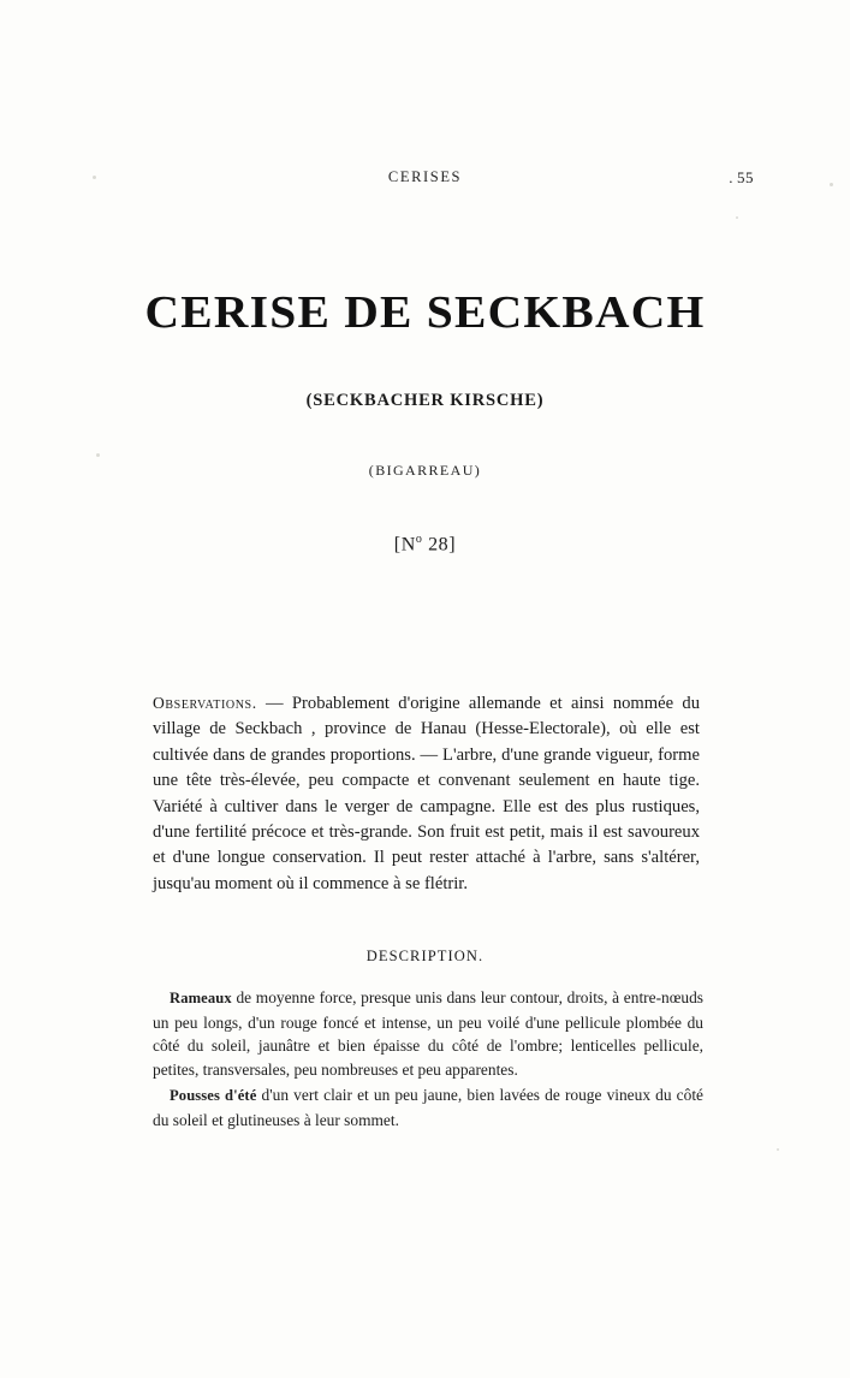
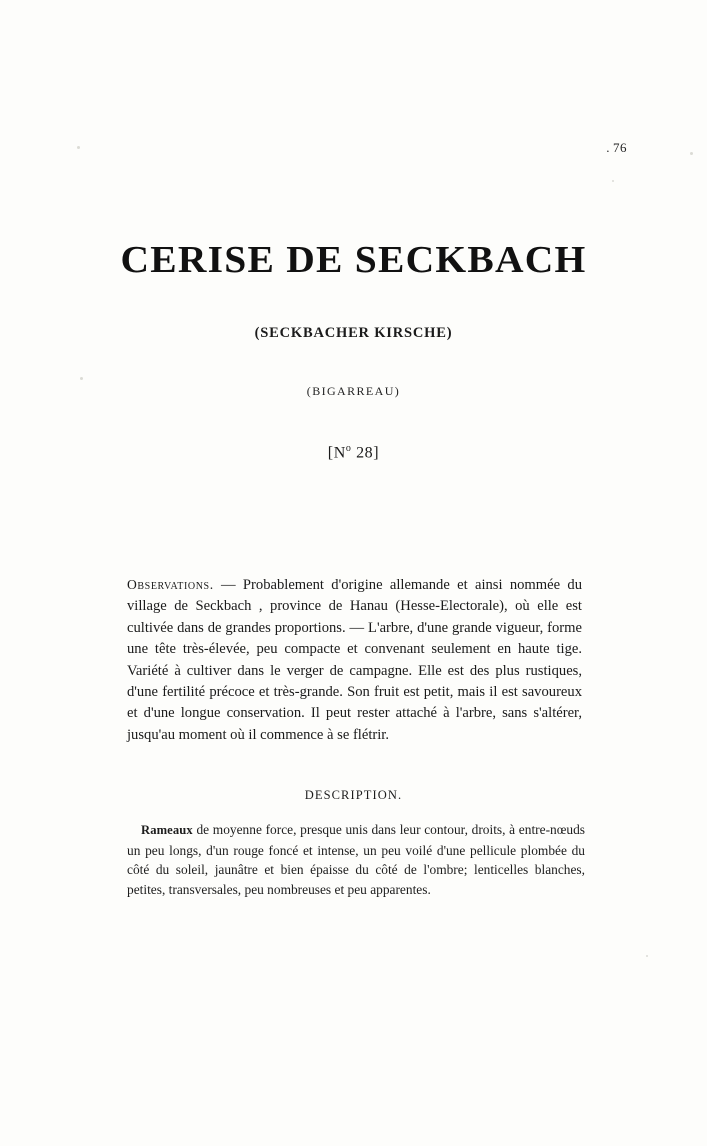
- CERISES
- . 55
+ . 76
  CERISE DE SECKBACH
  (SECKBACHER KIRSCHE)
  (BIGARREAU)
  [No 28]
  Observations. — Probablement d'origine allemande et ainsi nommée du village de Seckbach , province de Hanau (Hesse-Electorale), où elle est cultivée dans de grandes proportions. — L'arbre, d'une grande vigueur, forme une tête très-élevée, peu compacte et convenant seulement en haute tige. Variété à cultiver dans le verger de campagne. Elle est des plus rustiques, d'une fertilité précoce et très-grande. Son fruit est petit, mais il est savoureux et d'une longue conservation. Il peut rester attaché à l'arbre, sans s'altérer, jusqu'au moment où il commence à se flétrir.
  DESCRIPTION.
- Rameaux de moyenne force, presque unis dans leur contour, droits, à entre-nœuds un peu longs, d'un rouge foncé et intense, un peu voilé d'une pellicule plombée du côté du soleil, jaunâtre et bien épaisse du côté de l'ombre; lenticelles pellicule, petites, transversales, peu nombreuses et peu apparentes.
+ Rameaux de moyenne force, presque unis dans leur contour, droits, à entre-nœuds un peu longs, d'un rouge foncé et intense, un peu voilé d'une pellicule plombée du côté du soleil, jaunâtre et bien épaisse du côté de l'ombre; lenticelles blanches, petites, transversales, peu nombreuses et peu apparentes.
- Pousses d'été d'un vert clair et un peu jaune, bien lavées de rouge vineux du côté du soleil et glutineuses à leur sommet.
